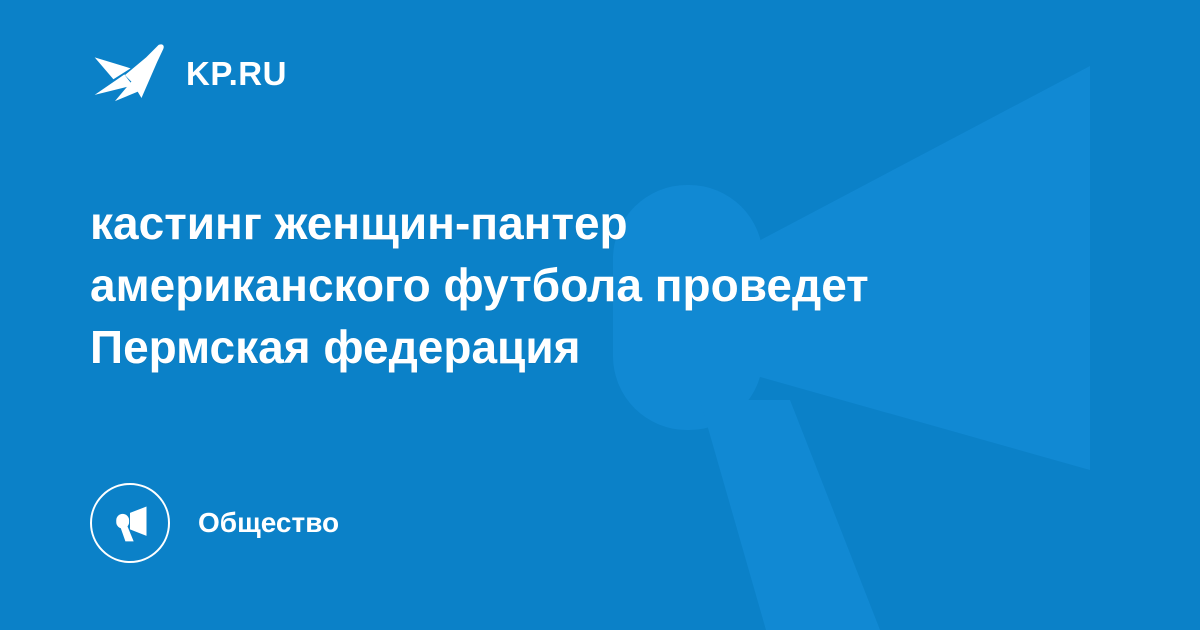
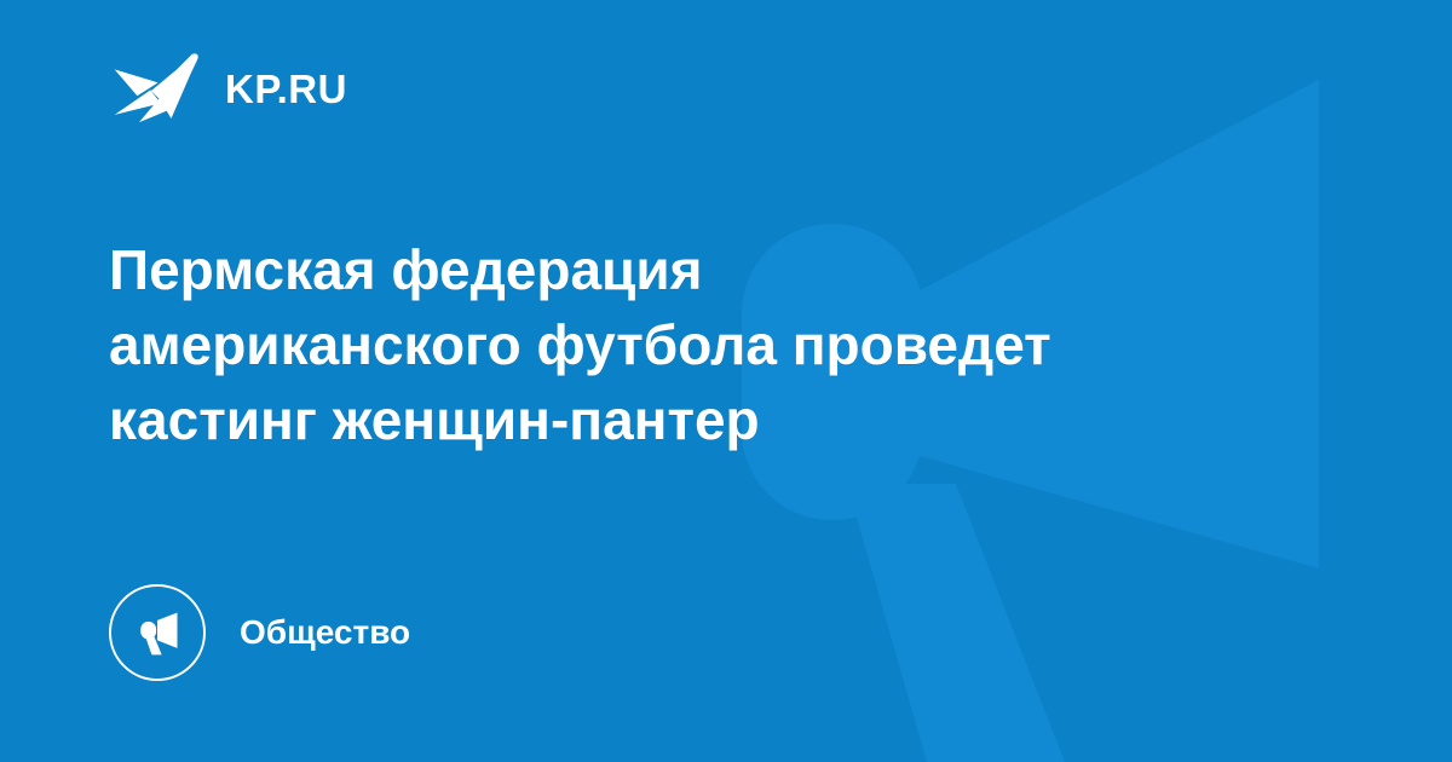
  KP.RU
- кастинг женщин-пантер
+ Пермская федерация
  американского футбола проведет
- Пермская федерация
+ кастинг женщин-пантер
  Общество
